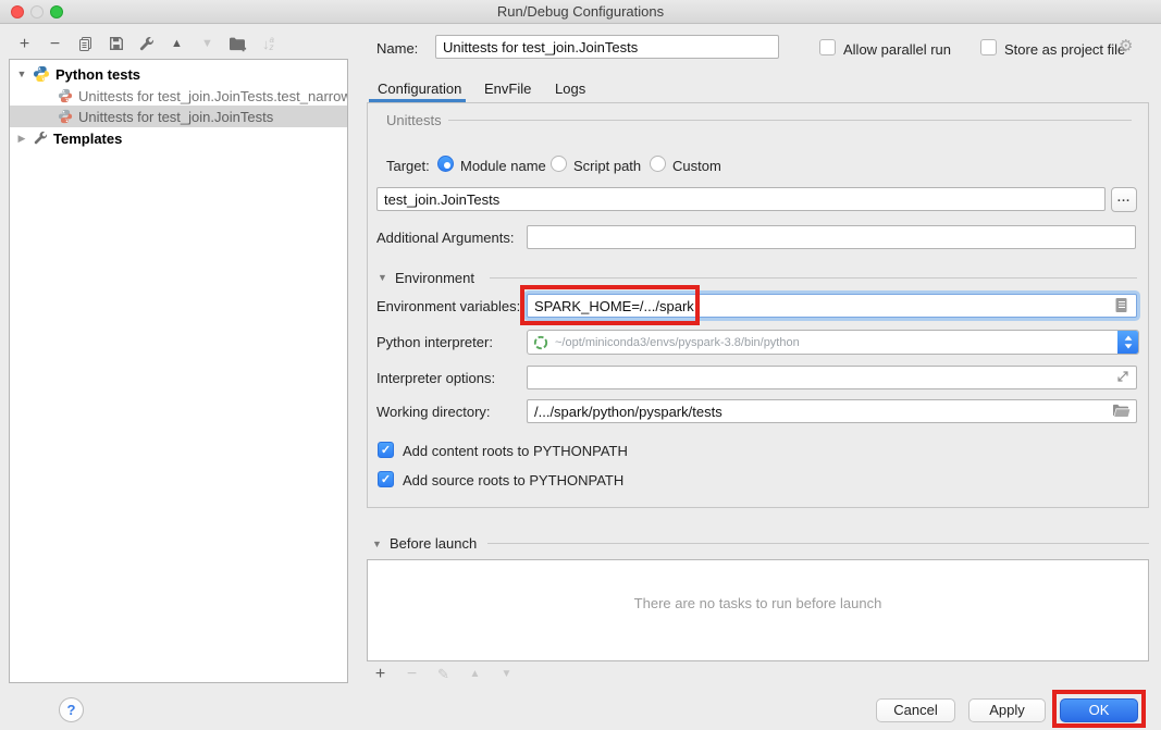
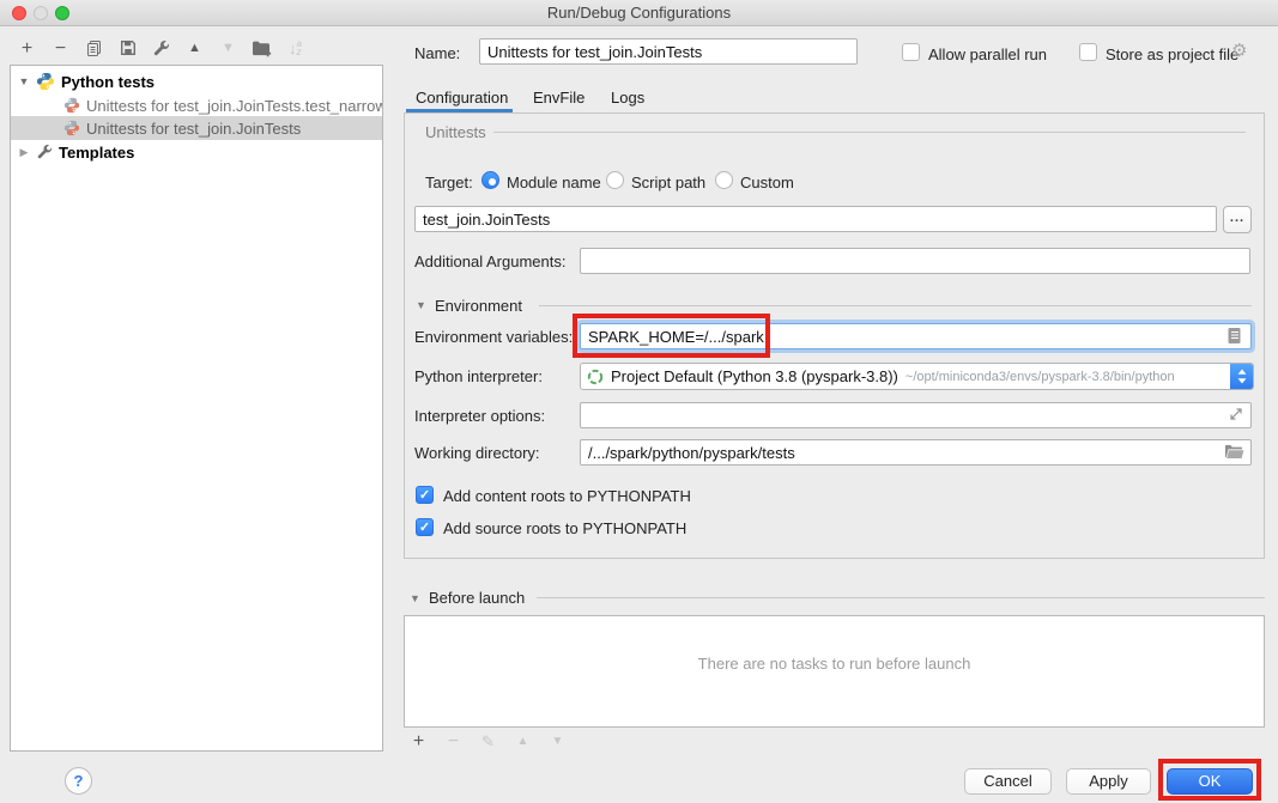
  Run/Debug Configurations
  +
  −
  ▲
  ▼
  ↓
  a
  z
  ▼
  Python tests
  Unittests for test_join.JoinTests.test_narrow
  Unittests for test_join.JoinTests
  ▶
  Templates
  Name:
  Unittests for test_join.JoinTests
  Allow parallel run
  Store as project file
  ⚙
  Configuration
  EnvFile
  Logs
  Unittests
  Target:
  Module name
  Script path
  Custom
  test_join.JoinTests
  ...
  Additional Arguments:
  ▼
  Environment
  Environment variables:
  SPARK_HOME=/.../spark
  Python interpreter:
+ Project Default (Python 3.8 (pyspark-3.8))
  ~/opt/miniconda3/envs/pyspark-3.8/bin/python
  Interpreter options:
  Working directory:
  /.../spark/python/pyspark/tests
  ✓
  Add content roots to PYTHONPATH
  ✓
  Add source roots to PYTHONPATH
  ▼
  Before launch
  There are no tasks to run before launch
  +
  −
  ✎
  ▲
  ▼
  ?
  Cancel
  Apply
  OK
